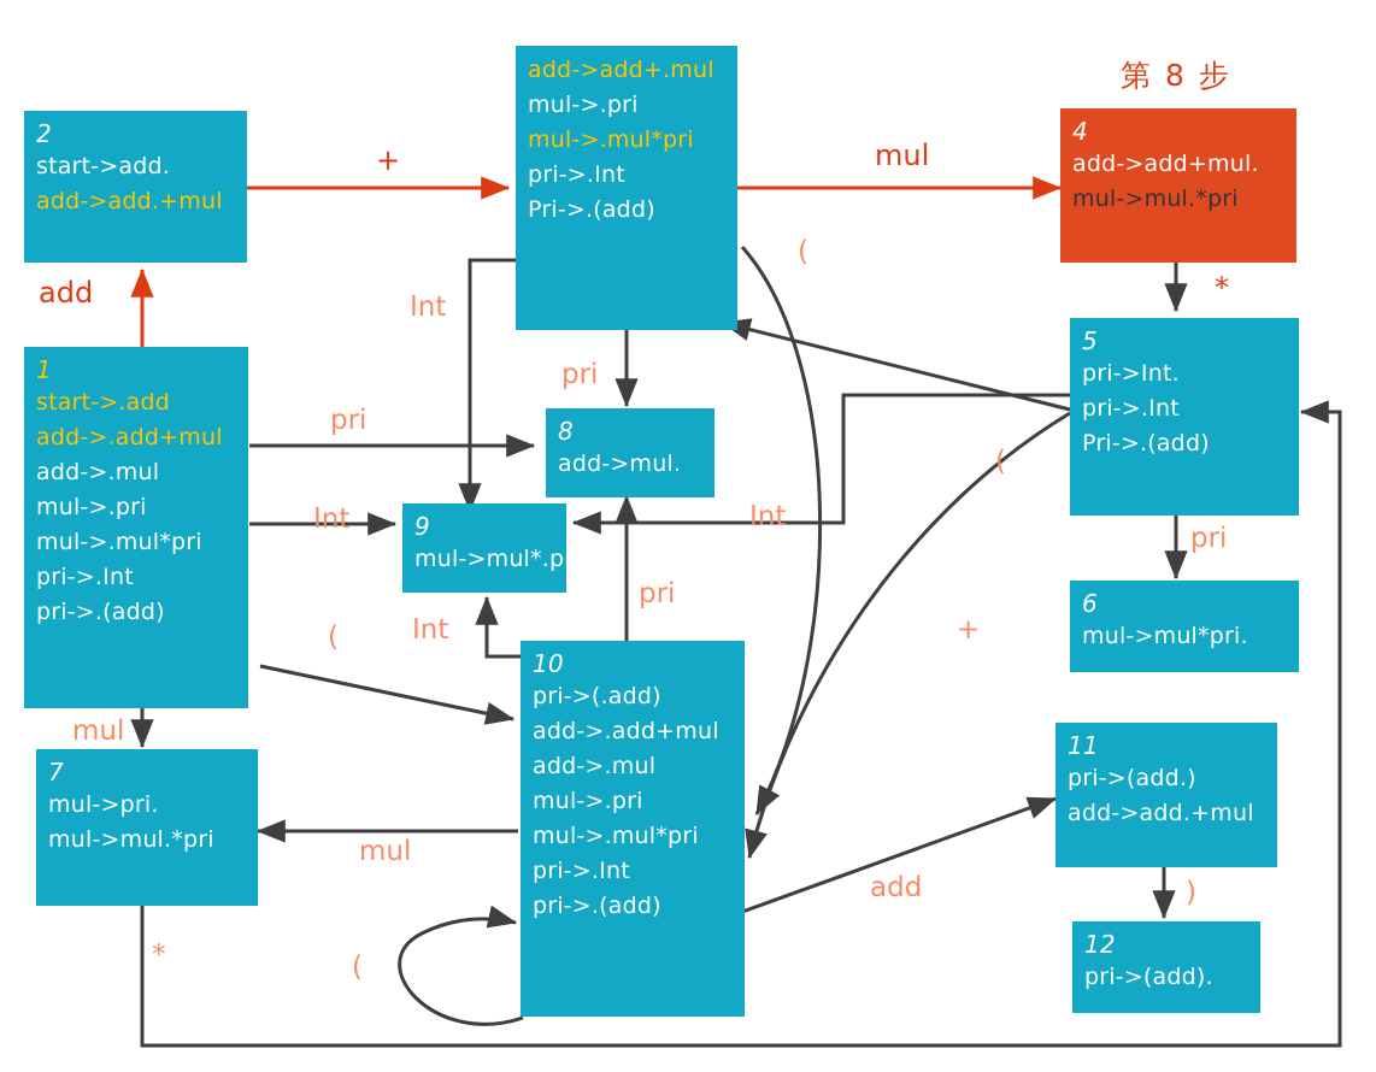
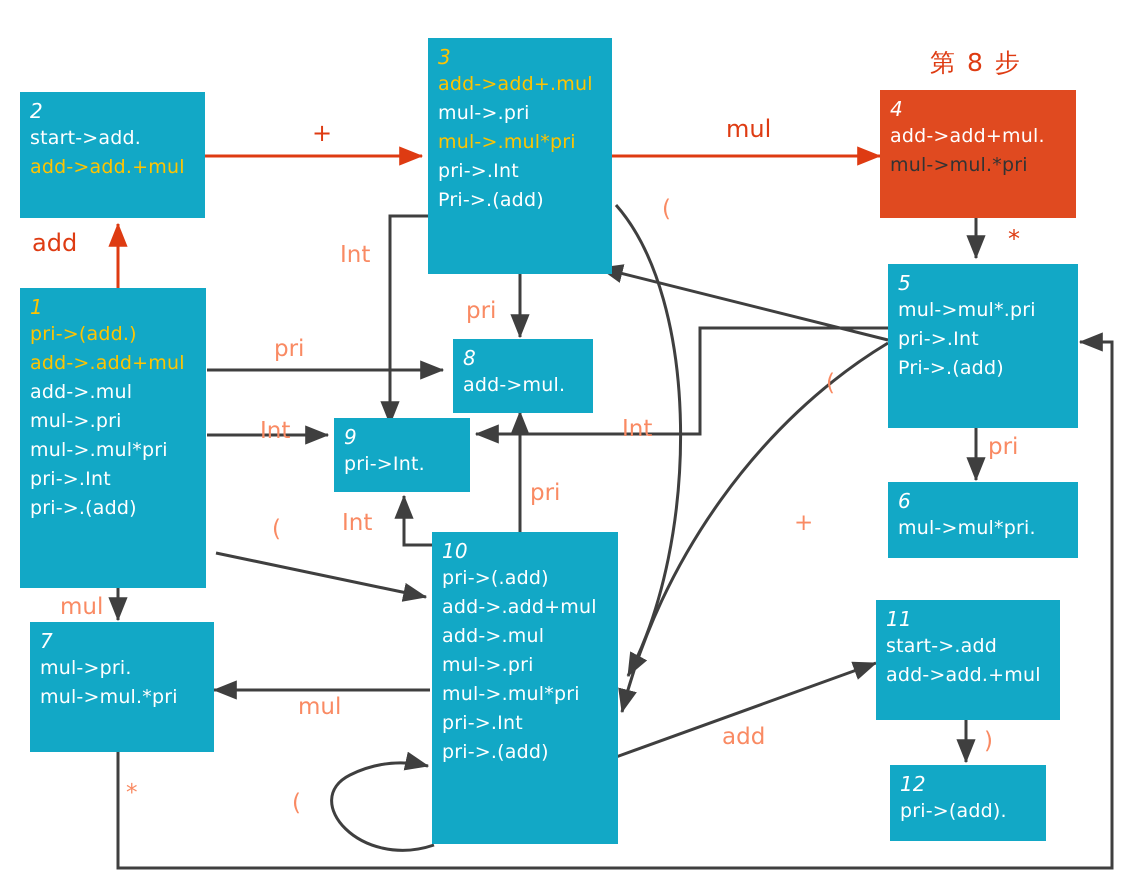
  2
  start->add.
  add->add.+mul
  1
- start->.add
+ pri->(add.)
  add->.add+mul
  add->.mul
  mul->.pri
  mul->.mul*pri
  pri->.Int
  pri->.(add)
+ 3
  add->add+.mul
  mul->.pri
  mul->.mul*pri
  pri->.Int
  Pri->.(add)
  4
  add->add+mul.
  mul->mul.*pri
  5
- pri->Int.
+ mul->mul*.pri
  pri->.Int
  Pri->.(add)
  6
  mul->mul*pri.
  7
  mul->pri.
  mul->mul.*pri
  8
  add->mul.
  9
- mul->mul*.pri
+ pri->Int.
  10
  pri->(.add)
  add->.add+mul
  add->.mul
  mul->.pri
  mul->.mul*pri
  pri->.Int
  pri->.(add)
  11
- pri->(add.)
+ start->.add
  add->add.+mul
  12
  pri->(add).
  第 8 步
  add
  +
  mul
  *
  pri
  mul
  pri
  Int
  Int
  pri
  Int
  pri
  Int
  (
  (
  (
  +
  mul
  add
  )
  *
  (
